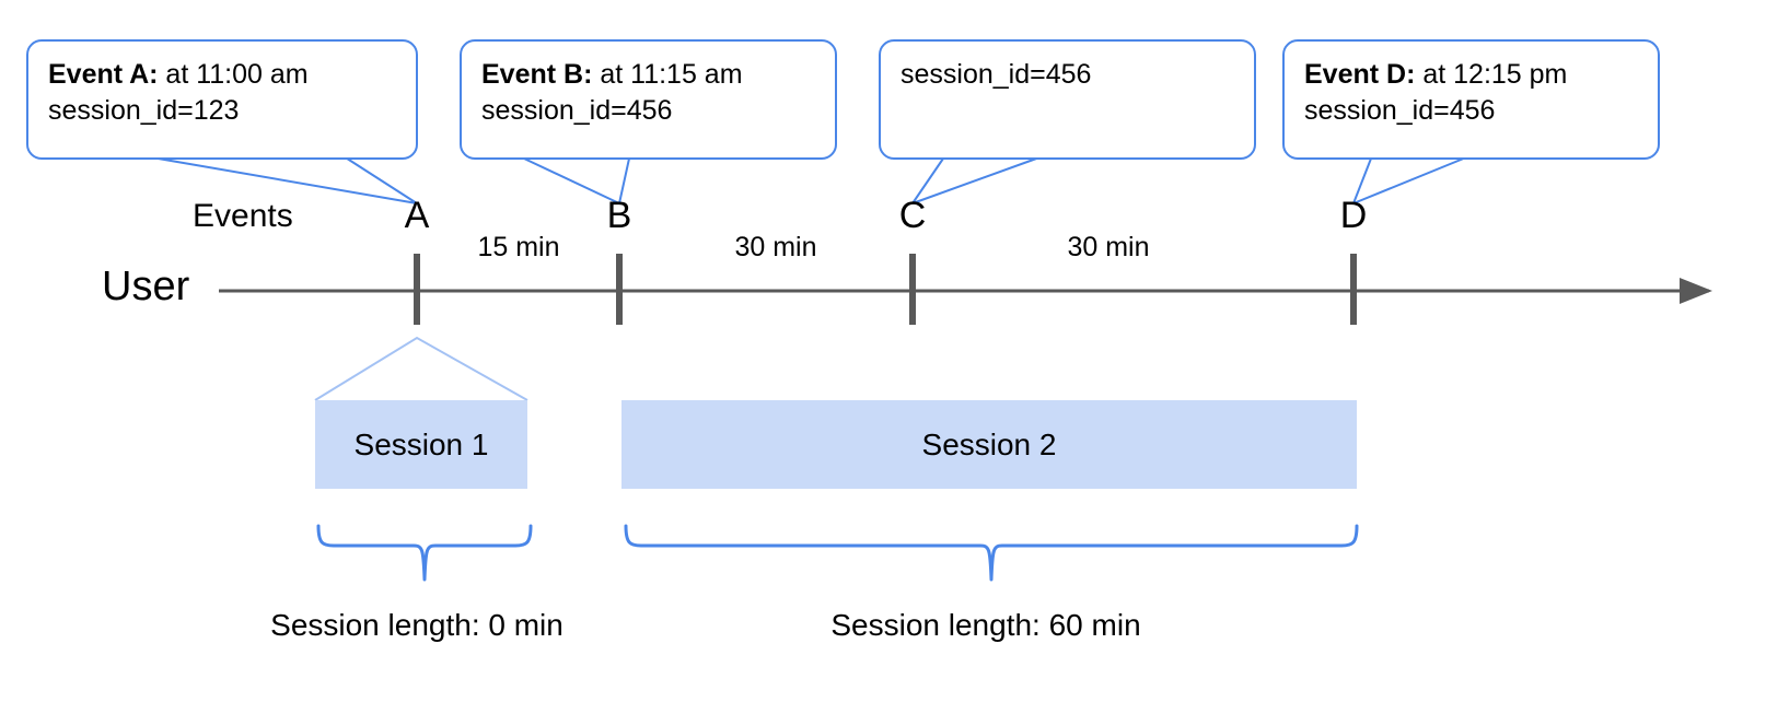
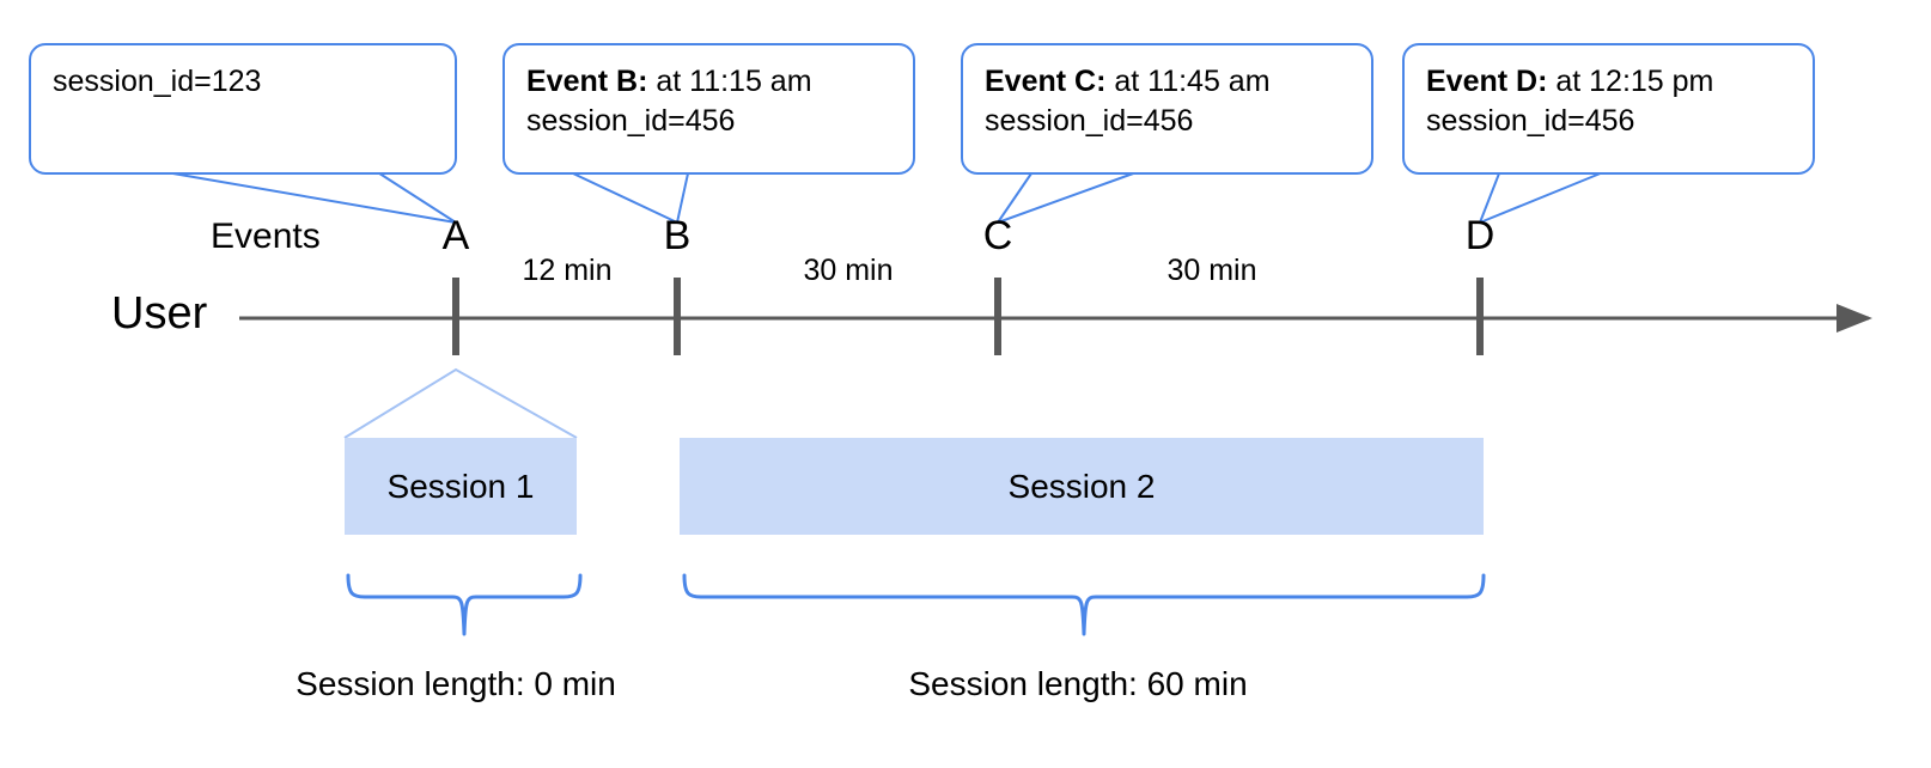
- Event A: at 11:00 am
  session_id=123
  Event B: at 11:15 am
  session_id=456
+ Event C: at 11:45 am
  session_id=456
  Event D: at 12:15 pm
  session_id=456
  Events
  User
  A
  B
  C
  D
- 15 min
+ 12 min
  30 min
  30 min
  Session 1
  Session 2
  Session length: 0 min
  Session length: 60 min
